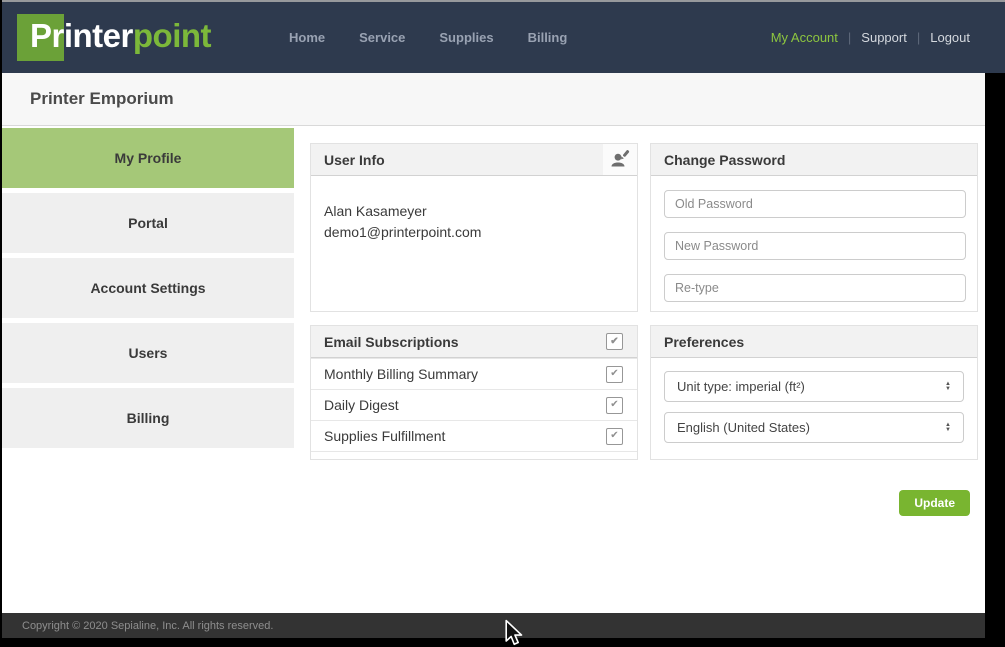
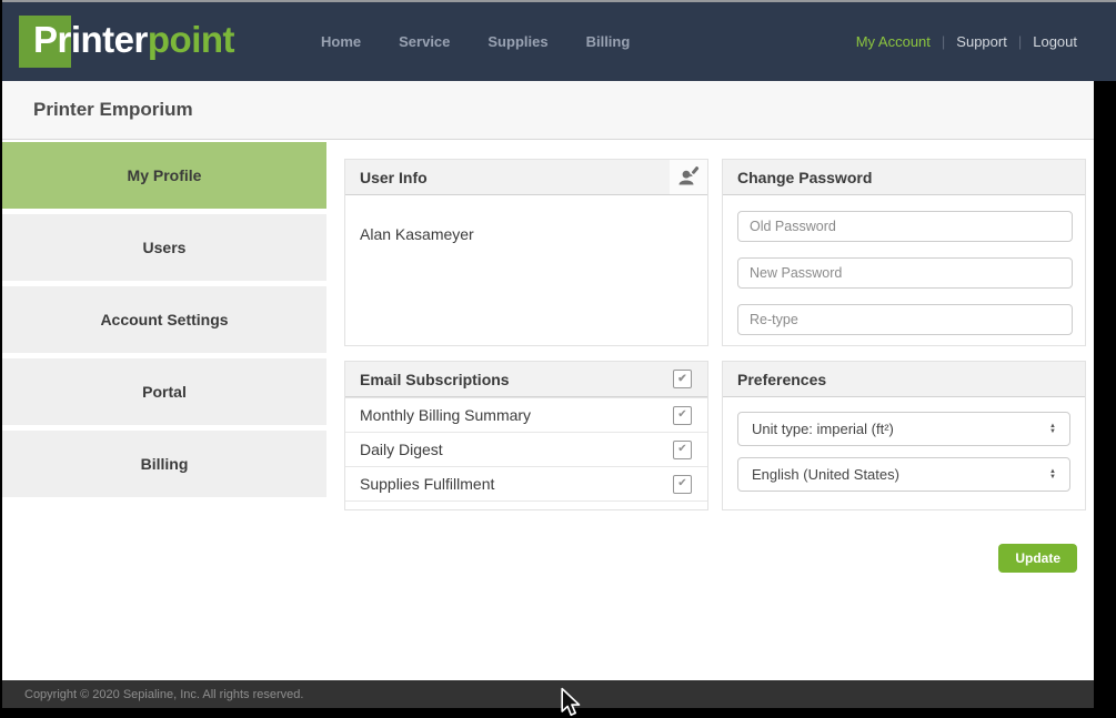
  Printerpoint
  Home
  Service
  Supplies
  Billing
  My Account
  |
  Support
  |
  Logout
  Printer Emporium
  My Profile
- Portal
+ Users
  Account Settings
- Users
+ Portal
  Billing
  User Info
  Alan Kasameyer
- demo1@printerpoint.com
  Change Password
  Old Password
  New Password
  Re-type
  Email Subscriptions
  ✔
  Monthly Billing Summary
  ✔
  Daily Digest
  ✔
  Supplies Fulfillment
  ✔
  Preferences
  Unit type: imperial (ft²)
  English (United States)
  Update
  Copyright © 2020 Sepialine, Inc. All rights reserved.
